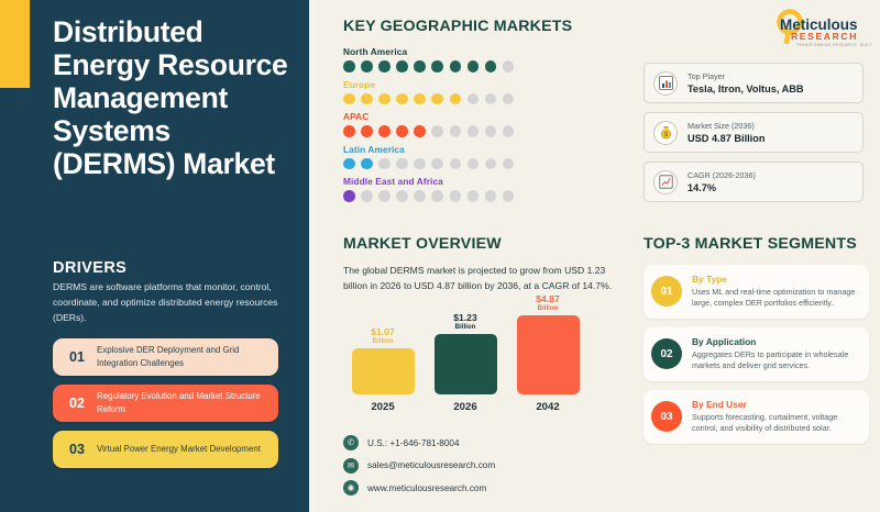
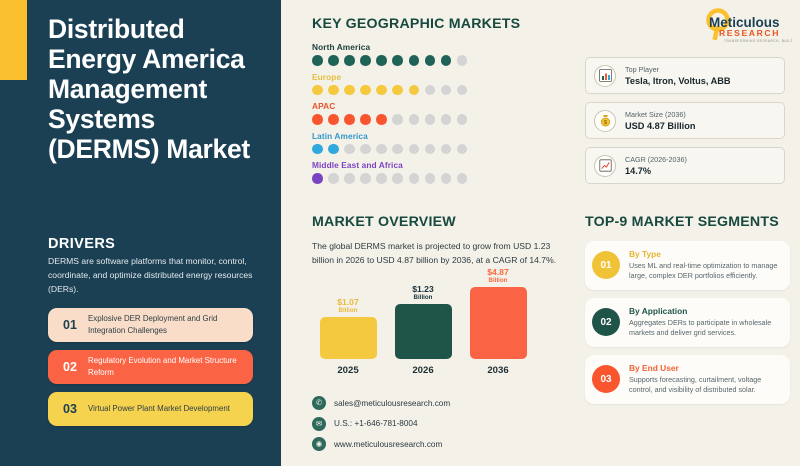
- Distributed Energy Resource Management Systems (DERMS) Market
+ Distributed Energy America Management Systems (DERMS) Market
  DRIVERS
  DERMS are software platforms that monitor, control, coordinate, and optimize distributed energy resources (DERs).
  01
  Explosive DER Deployment and Grid Integration Challenges
  02
  Regulatory Evolution and Market Structure Reform
  03
- Virtual Power Energy Market Development
+ Virtual Power Plant Market Development
  Meticulous
  RESEARCH
  KEY GEOGRAPHIC MARKETS
  North America
  Europe
  APAC
  Latin America
  Middle East and Africa
  Top Player
  Tesla, Itron, Voltus, ABB
  Market Size (2036)
  USD 4.87 Billion
  CAGR (2026-2036)
  14.7%
  MARKET OVERVIEW
  The global DERMS market is projected to grow from USD 1.23 billion in 2026 to USD 4.87 billion by 2036, at a CAGR of 14.7%.
  $1.07
  2025
  $1.23
  2026
  $4.87
- 2042
+ 2036
  ✆
- U.S.: +1-646-781-8004
+ sales@meticulousresearch.com
  ✉
- sales@meticulousresearch.com
+ U.S.: +1-646-781-8004
  ◉
  www.meticulousresearch.com
- TOP-3 MARKET SEGMENTS
+ TOP-9 MARKET SEGMENTS
  01
  By Type
  Uses ML and real-time optimization to manage large, complex DER portfolios efficiently.
  02
  By Application
  Aggregates DERs to participate in wholesale markets and deliver grid services.
  03
  By End User
  Supports forecasting, curtailment, voltage control, and visibility of distributed solar.
